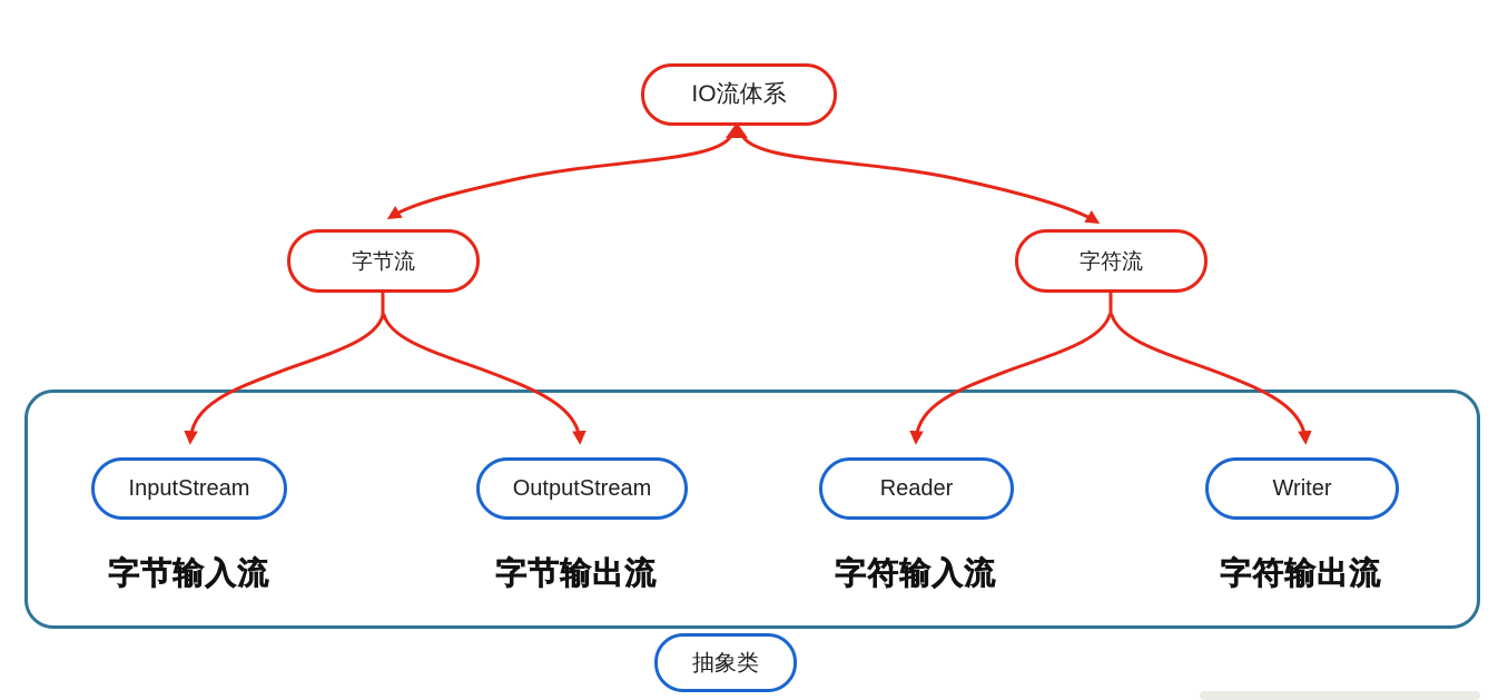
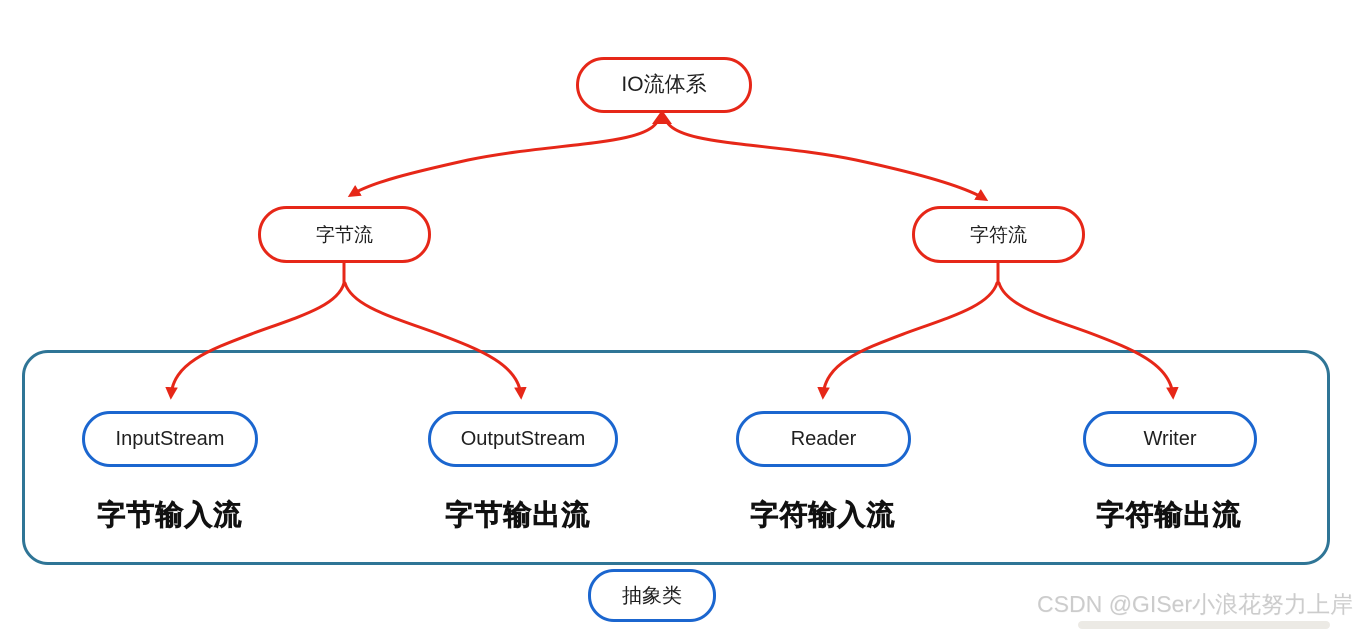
  IO流体系
  字节流
  字符流
  InputStream
  OutputStream
  Reader
  Writer
  字节输入流
  字节输出流
  字符输入流
  字符输出流
  抽象类
+ CSDN @GISer小浪花努力上岸
